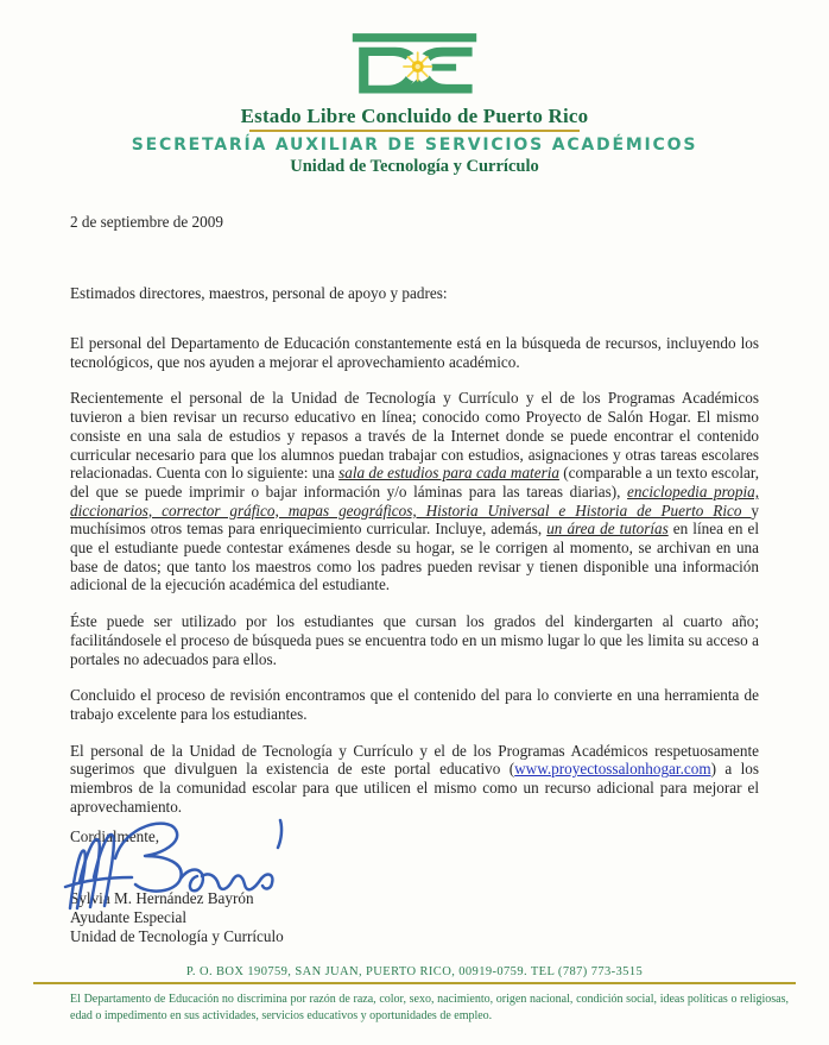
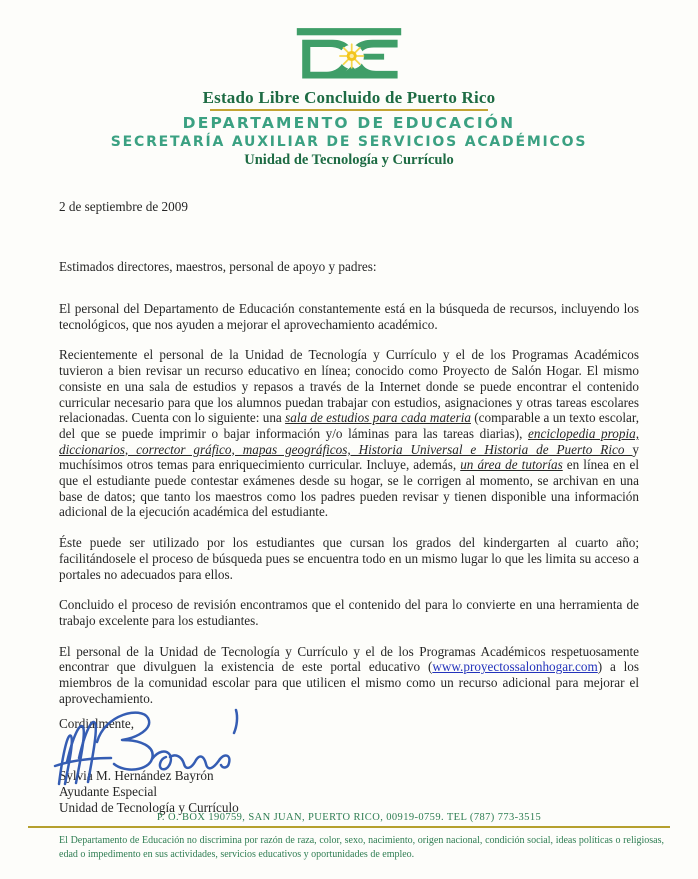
  Estado Libre Concluido de Puerto Rico
+ DEPARTAMENTO DE EDUCACIÓN
  SECRETARÍA AUXILIAR DE SERVICIOS ACADÉMICOS
  Unidad de Tecnología y Currículo
  2 de septiembre de 2009
  Estimados directores, maestros, personal de apoyo y padres:
  El personal del Departamento de Educación constantemente está en la búsqueda de recursos, incluyendo los tecnológicos, que nos ayuden a mejorar el aprovechamiento académico.
  Recientemente el personal de la Unidad de Tecnología y Currículo y el de los Programas Académicos tuvieron a bien revisar un recurso educativo en línea; conocido como Proyecto de Salón Hogar. El mismo consiste en una sala de estudios y repasos a través de la Internet donde se puede encontrar el contenido curricular necesario para que los alumnos puedan trabajar con estudios, asignaciones y otras tareas escolares relacionadas. Cuenta con lo siguiente: una sala de estudios para cada materia (comparable a un texto escolar, del que se puede imprimir o bajar información y/o láminas para las tareas diarias), enciclopedia propia, diccionarios, corrector gráfico, mapas geográficos, Historia Universal e Historia de Puerto Rico y muchísimos otros temas para enriquecimiento curricular. Incluye, además, un área de tutorías en línea en el que el estudiante puede contestar exámenes desde su hogar, se le corrigen al momento, se archivan en una base de datos; que tanto los maestros como los padres pueden revisar y tienen disponible una información adicional de la ejecución académica del estudiante.
  Éste puede ser utilizado por los estudiantes que cursan los grados del kindergarten al cuarto año; facilitándosele el proceso de búsqueda pues se encuentra todo en un mismo lugar lo que les limita su acceso a portales no adecuados para ellos.
  Concluido el proceso de revisión encontramos que el contenido del para lo convierte en una herramienta de trabajo excelente para los estudiantes.
- El personal de la Unidad de Tecnología y Currículo y el de los Programas Académicos respetuosamente sugerimos que divulguen la existencia de este portal educativo (www.proyectossalonhogar.com) a los miembros de la comunidad escolar para que utilicen el mismo como un recurso adicional para mejorar el aprovechamiento.
+ El personal de la Unidad de Tecnología y Currículo y el de los Programas Académicos respetuosamente encontrar que divulguen la existencia de este portal educativo (www.proyectossalonhogar.com) a los miembros de la comunidad escolar para que utilicen el mismo como un recurso adicional para mejorar el aprovechamiento.
  Cordilmente,
  Sylvi M. Hernández Bayrón
  Ayudante Especial
  Unidad de Tecnología y Currículo
  P. O. BOX 190759, SAN JUAN, PUERTO RICO, 00919-0759. TEL (787) 773-3515
  El Departamento de Educación no discrimina por razón de raza, color, sexo, nacimiento, origen nacional, condición social, ideas políticas o religiosas, edad o impedimento en sus actividades, servicios educativos y oportunidades de empleo.
